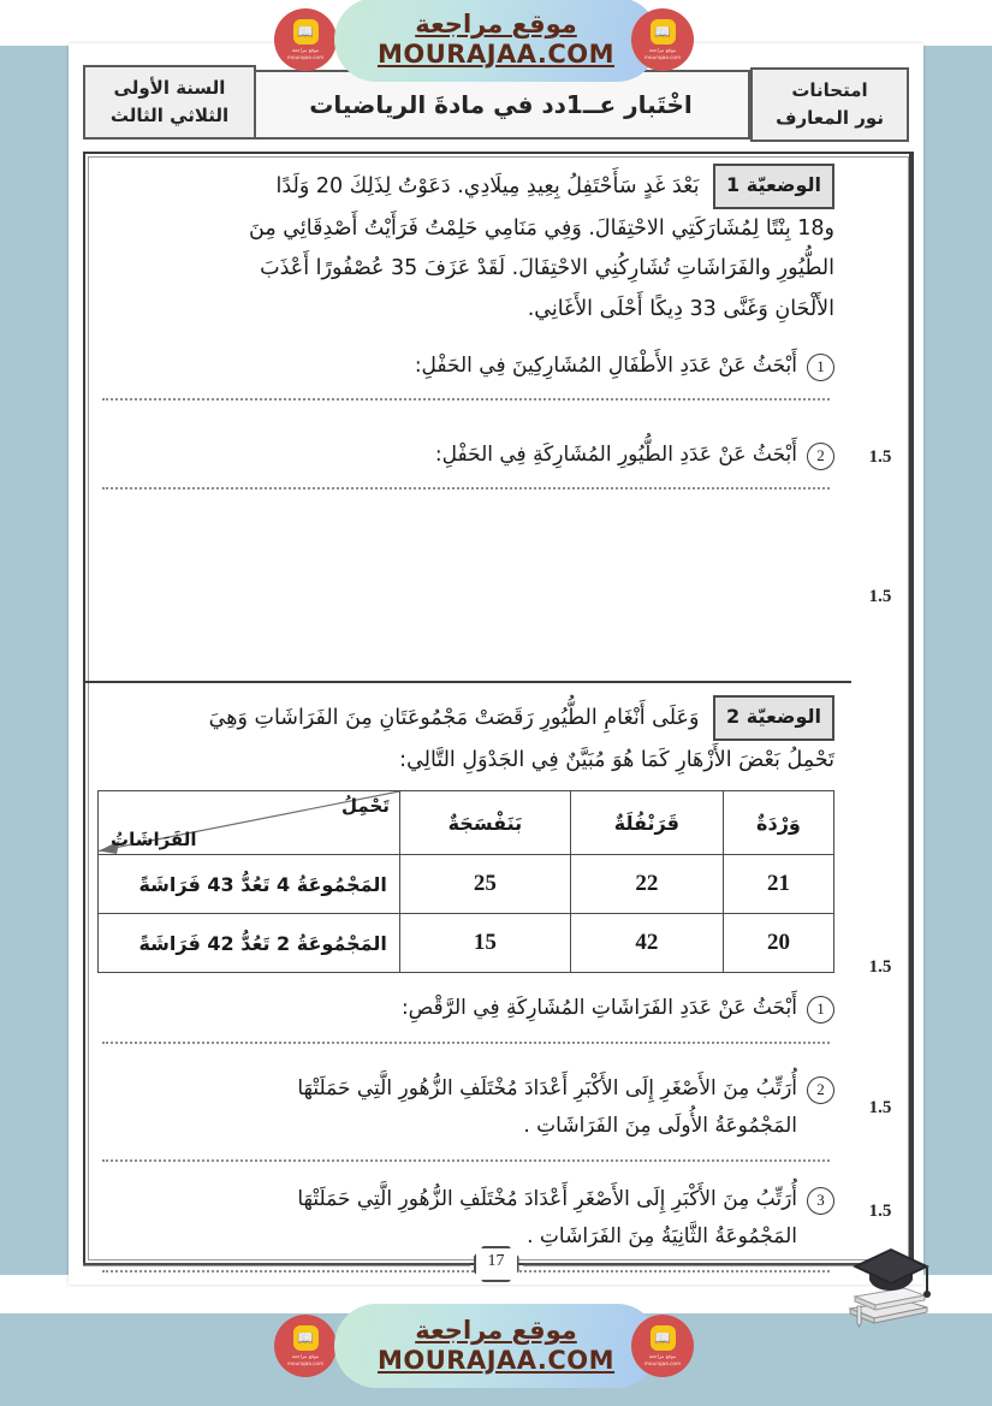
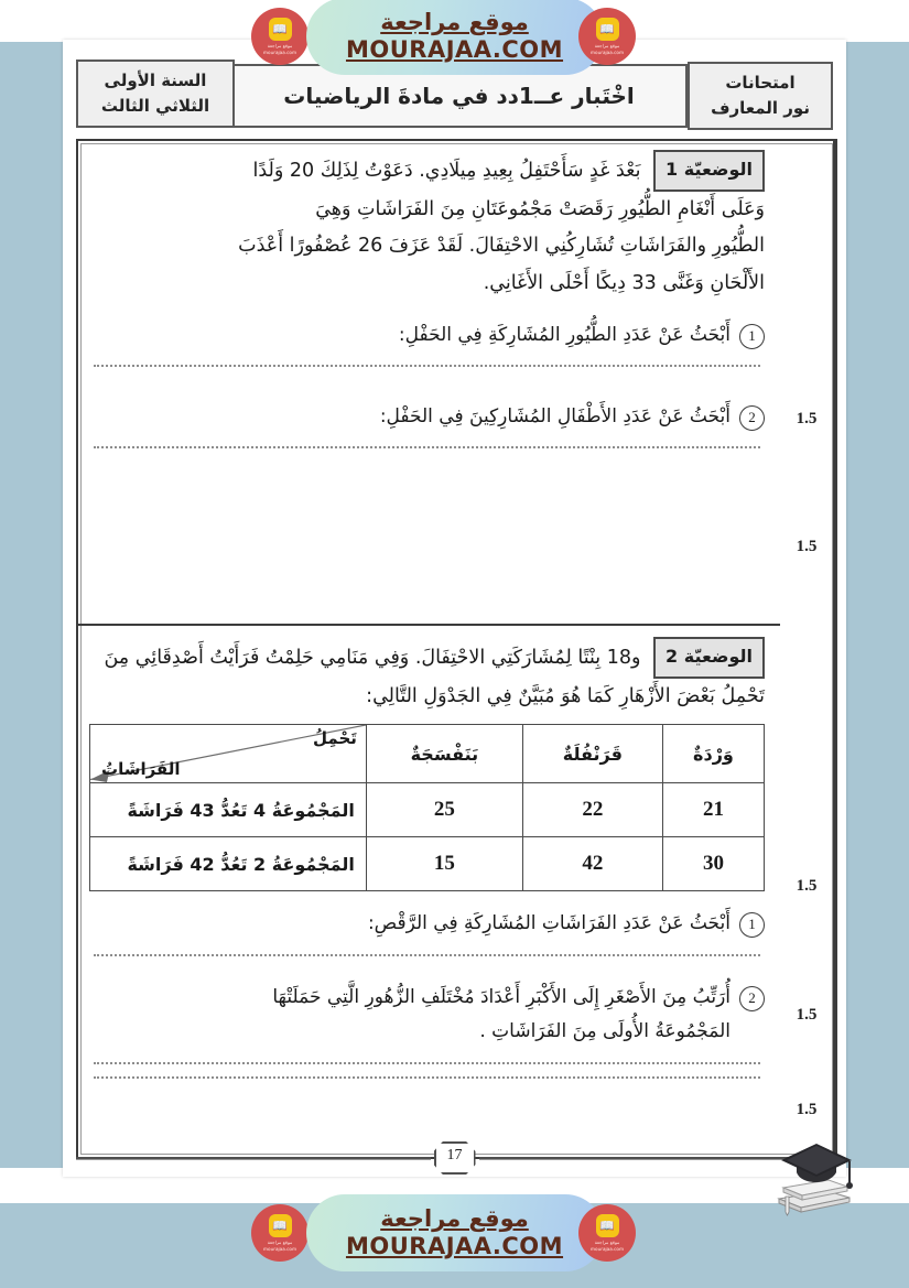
  امتحانات
  نور المعارف
  اخْتَبار عــ1دد في مادةَ الرياضيات
  السنة الأولى
  الثلاثي الثالث
  الوضعيّة 1 بَعْدَ غَدٍ سَأَحْتَفِلُ بِعِيدِ مِيلَادِي. دَعَوْتُ لِذَلِكَ 20 وَلَدًا
- و18 بِنْتًا لِمُشَارَكَتِي الاحْتِفَالَ. وَفِي مَنَامِي حَلِمْتُ فَرَأَيْتُ أَصْدِقَائِي مِنَ
+ وَعَلَى أَنْغَامِ الطُّيُورِ رَقَصَتْ مَجْمُوعَتَانِ مِنَ الفَرَاشَاتِ وَهِيَ
- الطُّيُورِ والفَرَاشَاتِ تُشَارِكُنِي الاحْتِفَالَ. لَقَدْ عَزَفَ 35 عُصْفُورًا أَعْذَبَ
+ الطُّيُورِ والفَرَاشَاتِ تُشَارِكُنِي الاحْتِفَالَ. لَقَدْ عَزَفَ 26 عُصْفُورًا أَعْذَبَ
  الأَلْحَانِ وَغَنَّى 33 دِيكًا أَحْلَى الأَغَانِي.
  1
- أَبْحَثُ عَنْ عَدَدِ الأَطْفَالِ المُشَارِكِينَ فِي الحَفْلِ:
+ أَبْحَثُ عَنْ عَدَدِ الطُّيُورِ المُشَارِكَةِ فِي الحَفْلِ:
  2
- أَبْحَثُ عَنْ عَدَدِ الطُّيُورِ المُشَارِكَةِ فِي الحَفْلِ:
+ أَبْحَثُ عَنْ عَدَدِ الأَطْفَالِ المُشَارِكِينَ فِي الحَفْلِ:
- الوضعيّة 2 وَعَلَى أَنْغَامِ الطُّيُورِ رَقَصَتْ مَجْمُوعَتَانِ مِنَ الفَرَاشَاتِ وَهِيَ
+ الوضعيّة 2 و18 بِنْتًا لِمُشَارَكَتِي الاحْتِفَالَ. وَفِي مَنَامِي حَلِمْتُ فَرَأَيْتُ أَصْدِقَائِي مِنَ
  تَحْمِلُ بَعْضَ الأَزْهَارِ كَمَا هُوَ مُبَيَّنٌ فِي الجَدْوَلِ التَّالِي:
  وَرْدَةٌ	قَرَنْفُلَةٌ	بَنَفْسَجَةٌ	تَحْمِلُ الفَرَاشَاتُ
  21	22	25	المَجْمُوعَةُ 4 تَعُدُّ 43 فَرَاشَةً
- 20	42	15	المَجْمُوعَةُ 2 تَعُدُّ 42 فَرَاشَةً
+ 30	42	15	المَجْمُوعَةُ 2 تَعُدُّ 42 فَرَاشَةً
  1
  أَبْحَثُ عَنْ عَدَدِ الفَرَاشَاتِ المُشَارِكَةِ فِي الرَّقْصِ:
  2
  أُرَتِّبُ مِنَ الأَصْغَرِ إِلَى الأَكْبَرِ أَعْدَادَ مُخْتَلَفِ الزُّهُورِ الَّتِي حَمَلَتْهَا
  المَجْمُوعَةُ الأُولَى مِنَ الفَرَاشَاتِ .
- 3
- أُرَتِّبُ مِنَ الأَكْبَرِ إِلَى الأَصْغَرِ أَعْدَادَ مُخْتَلَفِ الزُّهُورِ الَّتِي حَمَلَتْهَا
- المَجْمُوعَةُ الثَّانِيَةُ مِنَ الفَرَاشَاتِ .
  1.5
  1.5
  1.5
  1.5
  1.5
  17
  📖
  موقع مراجعة
  MOURAJAA.COM
  📖
  📖
  موقع مراجعة
  MOURAJAA.COM
  📖
